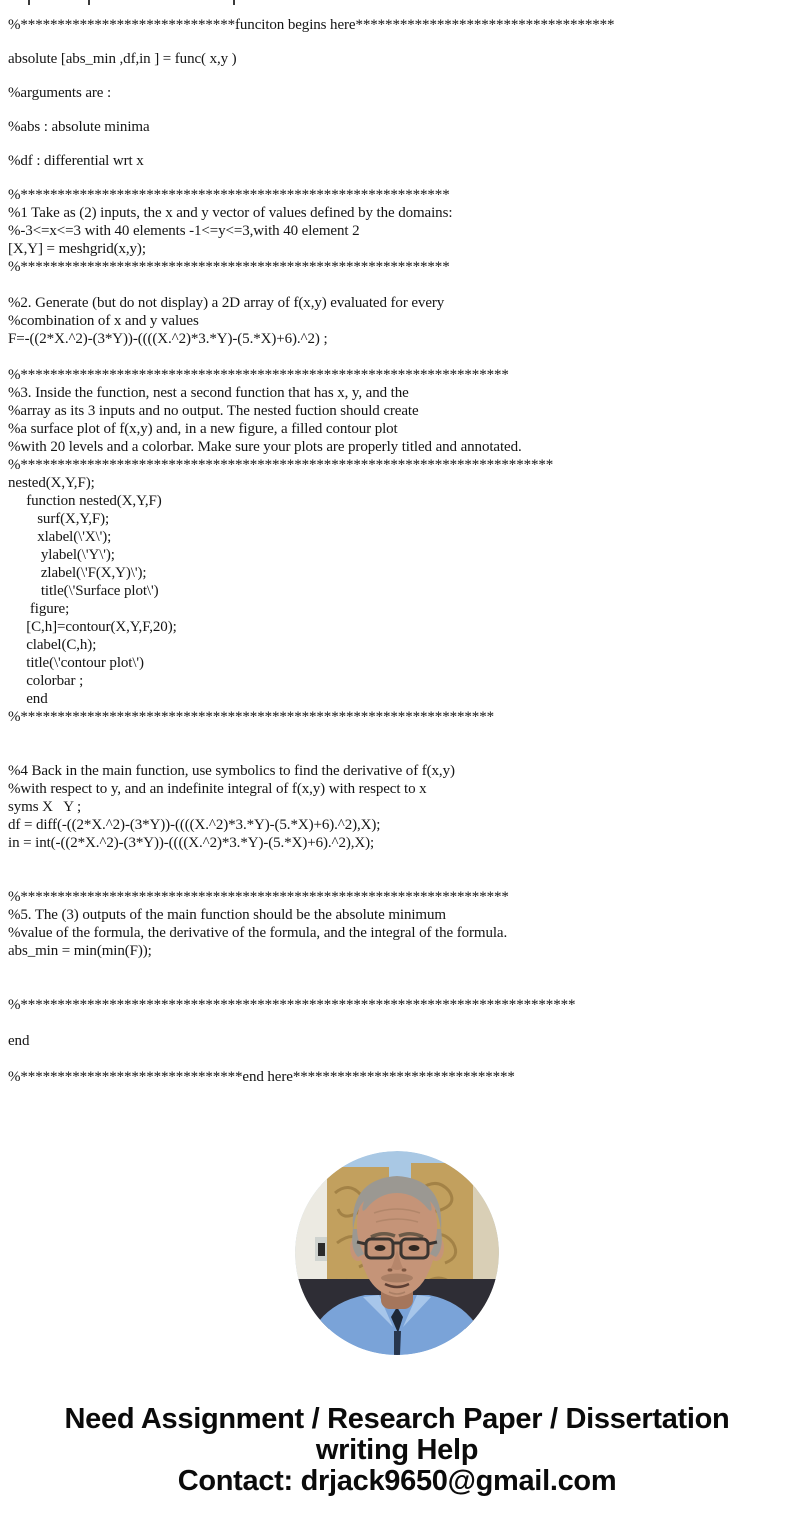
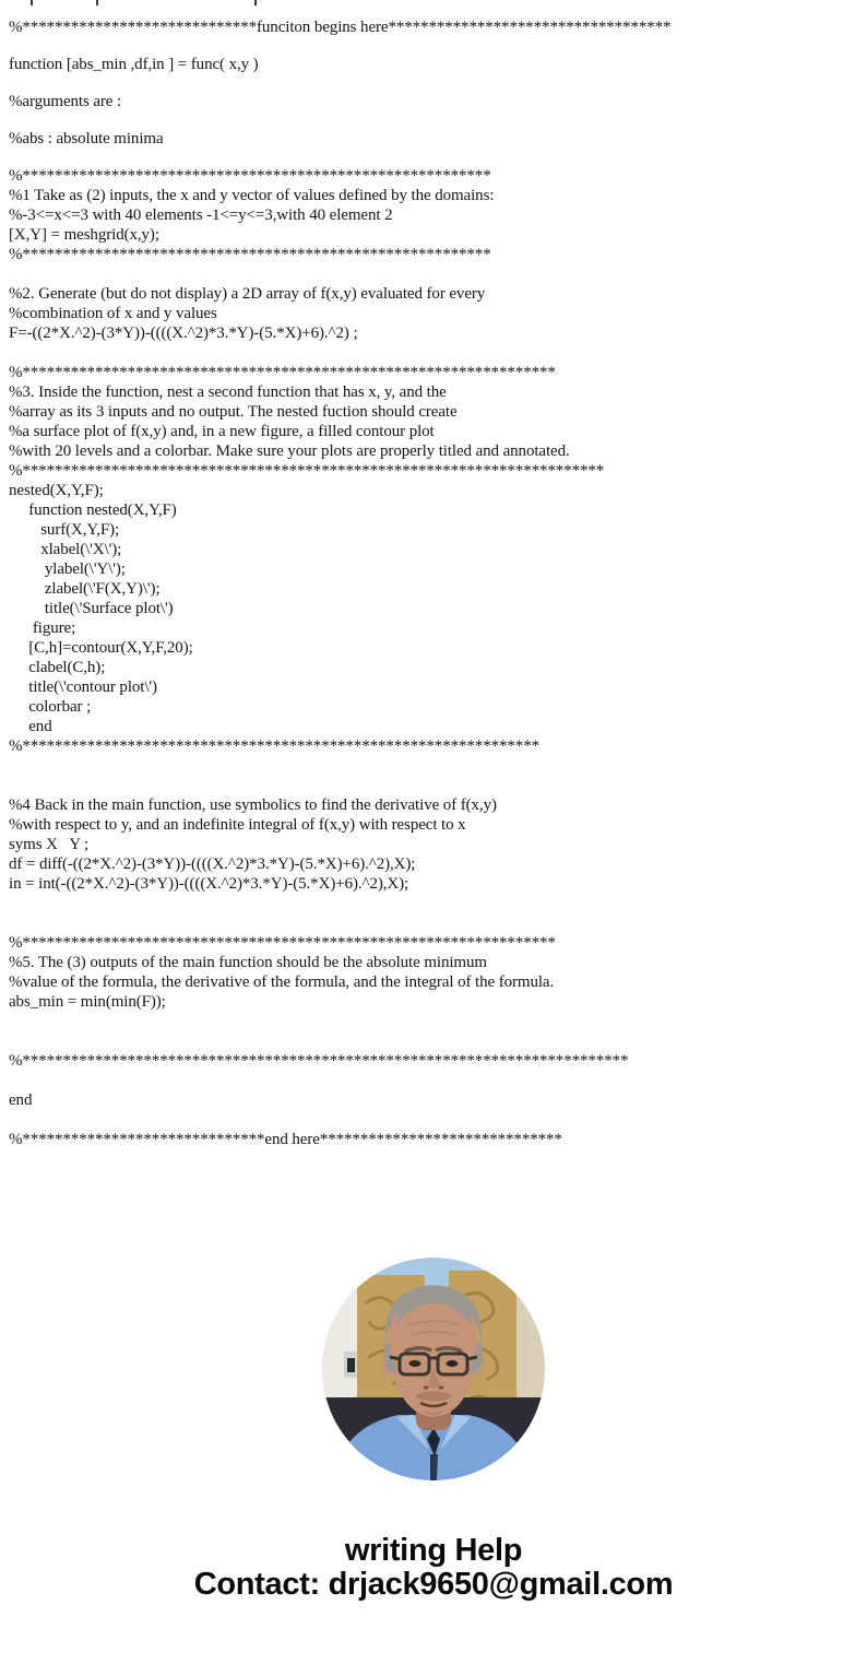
  %*****************************funciton begins here***********************************
- absolute [abs_min ,df,in ] = func( x,y )
+ function [abs_min ,df,in ] = func( x,y )
  %arguments are :
  %abs : absolute minima
- %df : differential wrt x
  %**********************************************************
  %1 Take as (2) inputs, the x and y vector of values defined by the domains:
  %-3<=x<=3 with 40 elements -1<=y<=3,with 40 element 2
  [X,Y] = meshgrid(x,y);
  %**********************************************************
  %2. Generate (but do not display) a 2D array of f(x,y) evaluated for every
  %combination of x and y values
  F=-((2*X.^2)-(3*Y))-((((X.^2)*3.*Y)-(5.*X)+6).^2) ;
  %******************************************************************
  %3. Inside the function, nest a second function that has x, y, and the
  %array as its 3 inputs and no output. The nested fuction should create
  %a surface plot of f(x,y) and, in a new figure, a filled contour plot
  %with 20 levels and a colorbar. Make sure your plots are properly titled and annotated.
  %************************************************************************
  nested(X,Y,F);
  function nested(X,Y,F)
  surf(X,Y,F);
  xlabel(\'X\');
  ylabel(\'Y\');
  zlabel(\'F(X,Y)\');
  title(\'Surface plot\')
  figure;
  [C,h]=contour(X,Y,F,20);
  clabel(C,h);
  title(\'contour plot\')
  colorbar ;
  end
  %****************************************************************
  %4 Back in the main function, use symbolics to find the derivative of f(x,y)
  %with respect to y, and an indefinite integral of f(x,y) with respect to x
  syms X Y ;
  df = diff(-((2*X.^2)-(3*Y))-((((X.^2)*3.*Y)-(5.*X)+6).^2),X);
  in = int(-((2*X.^2)-(3*Y))-((((X.^2)*3.*Y)-(5.*X)+6).^2),X);
  %******************************************************************
  %5. The (3) outputs of the main function should be the absolute minimum
  %value of the formula, the derivative of the formula, and the integral of the formula.
  abs_min = min(min(F));
  %***************************************************************************
  end
  %******************************end here******************************
- Need Assignment / Research Paper / Dissertation
  writing Help
  Contact: drjack9650@gmail.com
